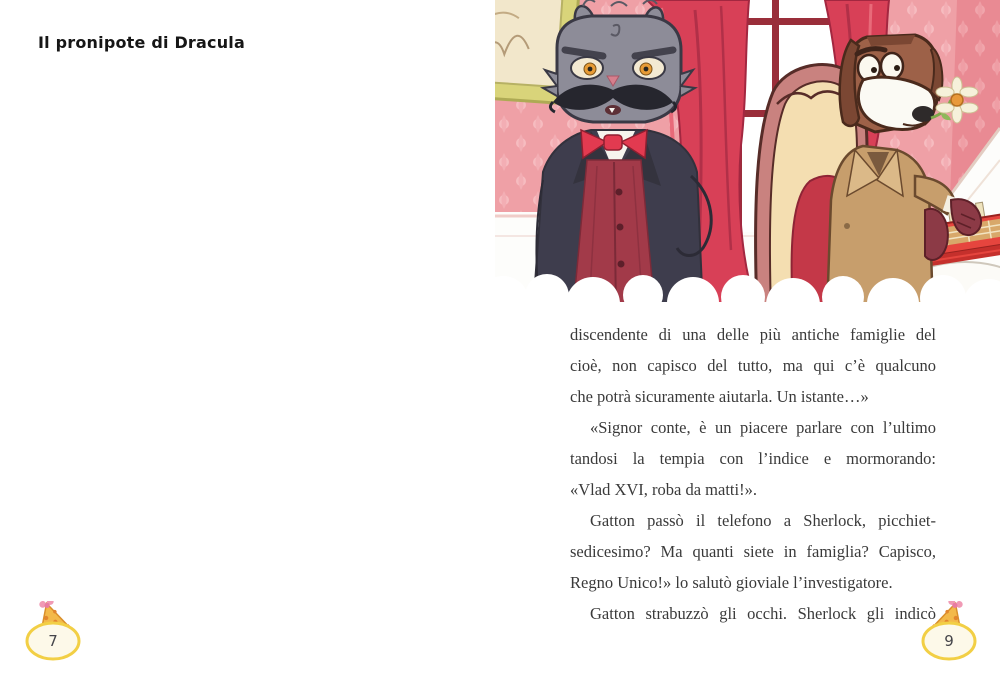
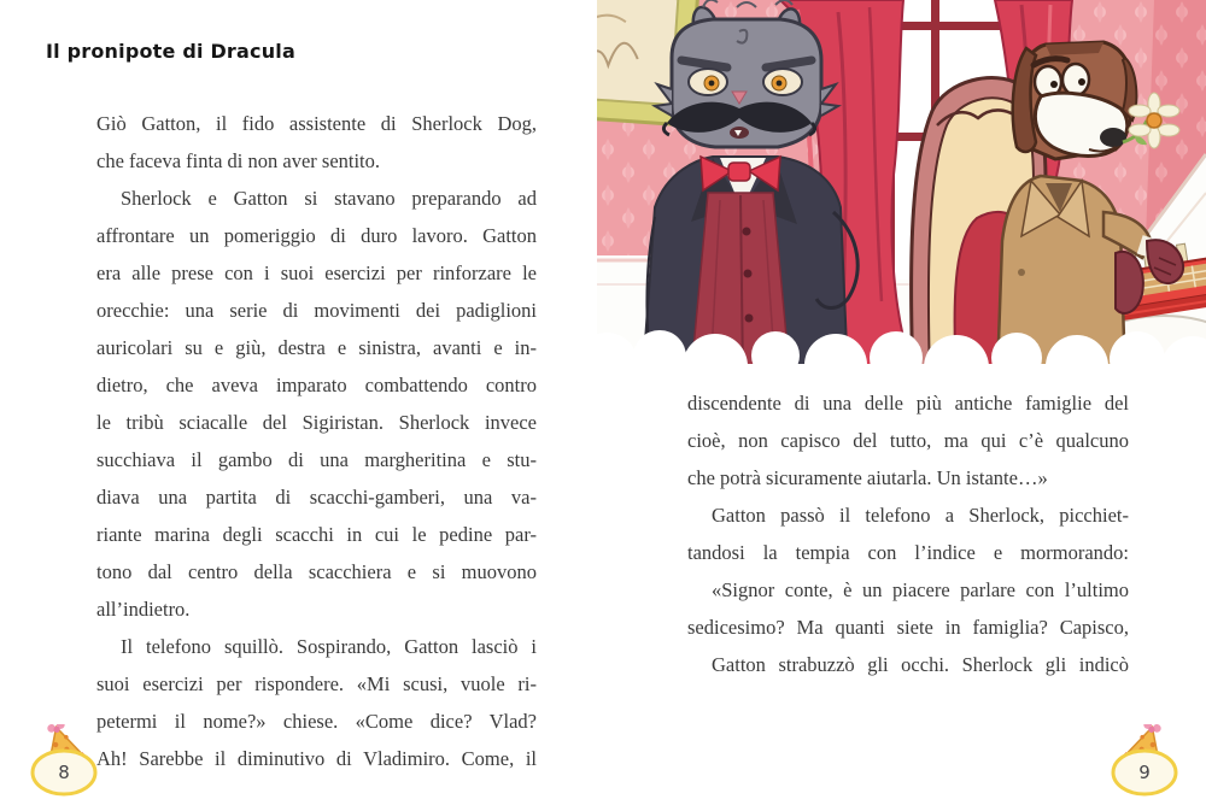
  Il pronipote di Dracula
+ Giò Gatton, il fido assistente di Sherlock Dog,
+ che faceva finta di non aver sentito.
+ Sherlock e Gatton si stavano preparando ad
+ affrontare un pomeriggio di duro lavoro. Gatton
+ era alle prese con i suoi esercizi per rinforzare le
+ orecchie: una serie di movimenti dei padiglioni
+ auricolari su e giù, destra e sinistra, avanti e in-
+ dietro, che aveva imparato combattendo contro
+ le tribù sciacalle del Sigiristan. Sherlock invece
+ succhiava il gambo di una margheritina e stu-
+ diava una partita di scacchi-gamberi, una va-
+ riante marina degli scacchi in cui le pedine par-
+ tono dal centro della scacchiera e si muovono
+ all’indietro.
+ Il telefono squillò. Sospirando, Gatton lasciò i
+ suoi esercizi per rispondere. «Mi scusi, vuole ri-
+ petermi il nome?» chiese. «Come dice? Vlad?
+ Ah! Sarebbe il diminutivo di Vladimiro. Come, il
  discendente di una delle più antiche famiglie del
  cioè, non capisco del tutto, ma qui c’è qualcuno
  che potrà sicuramente aiutarla. Un istante…»
- «Signor conte, è un piacere parlare con l’ultimo
+ Gatton passò il telefono a Sherlock, picchiet-
  tandosi la tempia con l’indice e mormorando:
- «Vlad XVI, roba da matti!».
- Gatton passò il telefono a Sherlock, picchiet-
+ «Signor conte, è un piacere parlare con l’ultimo
  sedicesimo? Ma quanti siete in famiglia? Capisco,
- Regno Unico!» lo salutò gioviale l’investigatore.
  Gatton strabuzzò gli occhi. Sherlock gli indicò
- 7
+ 8
  9
